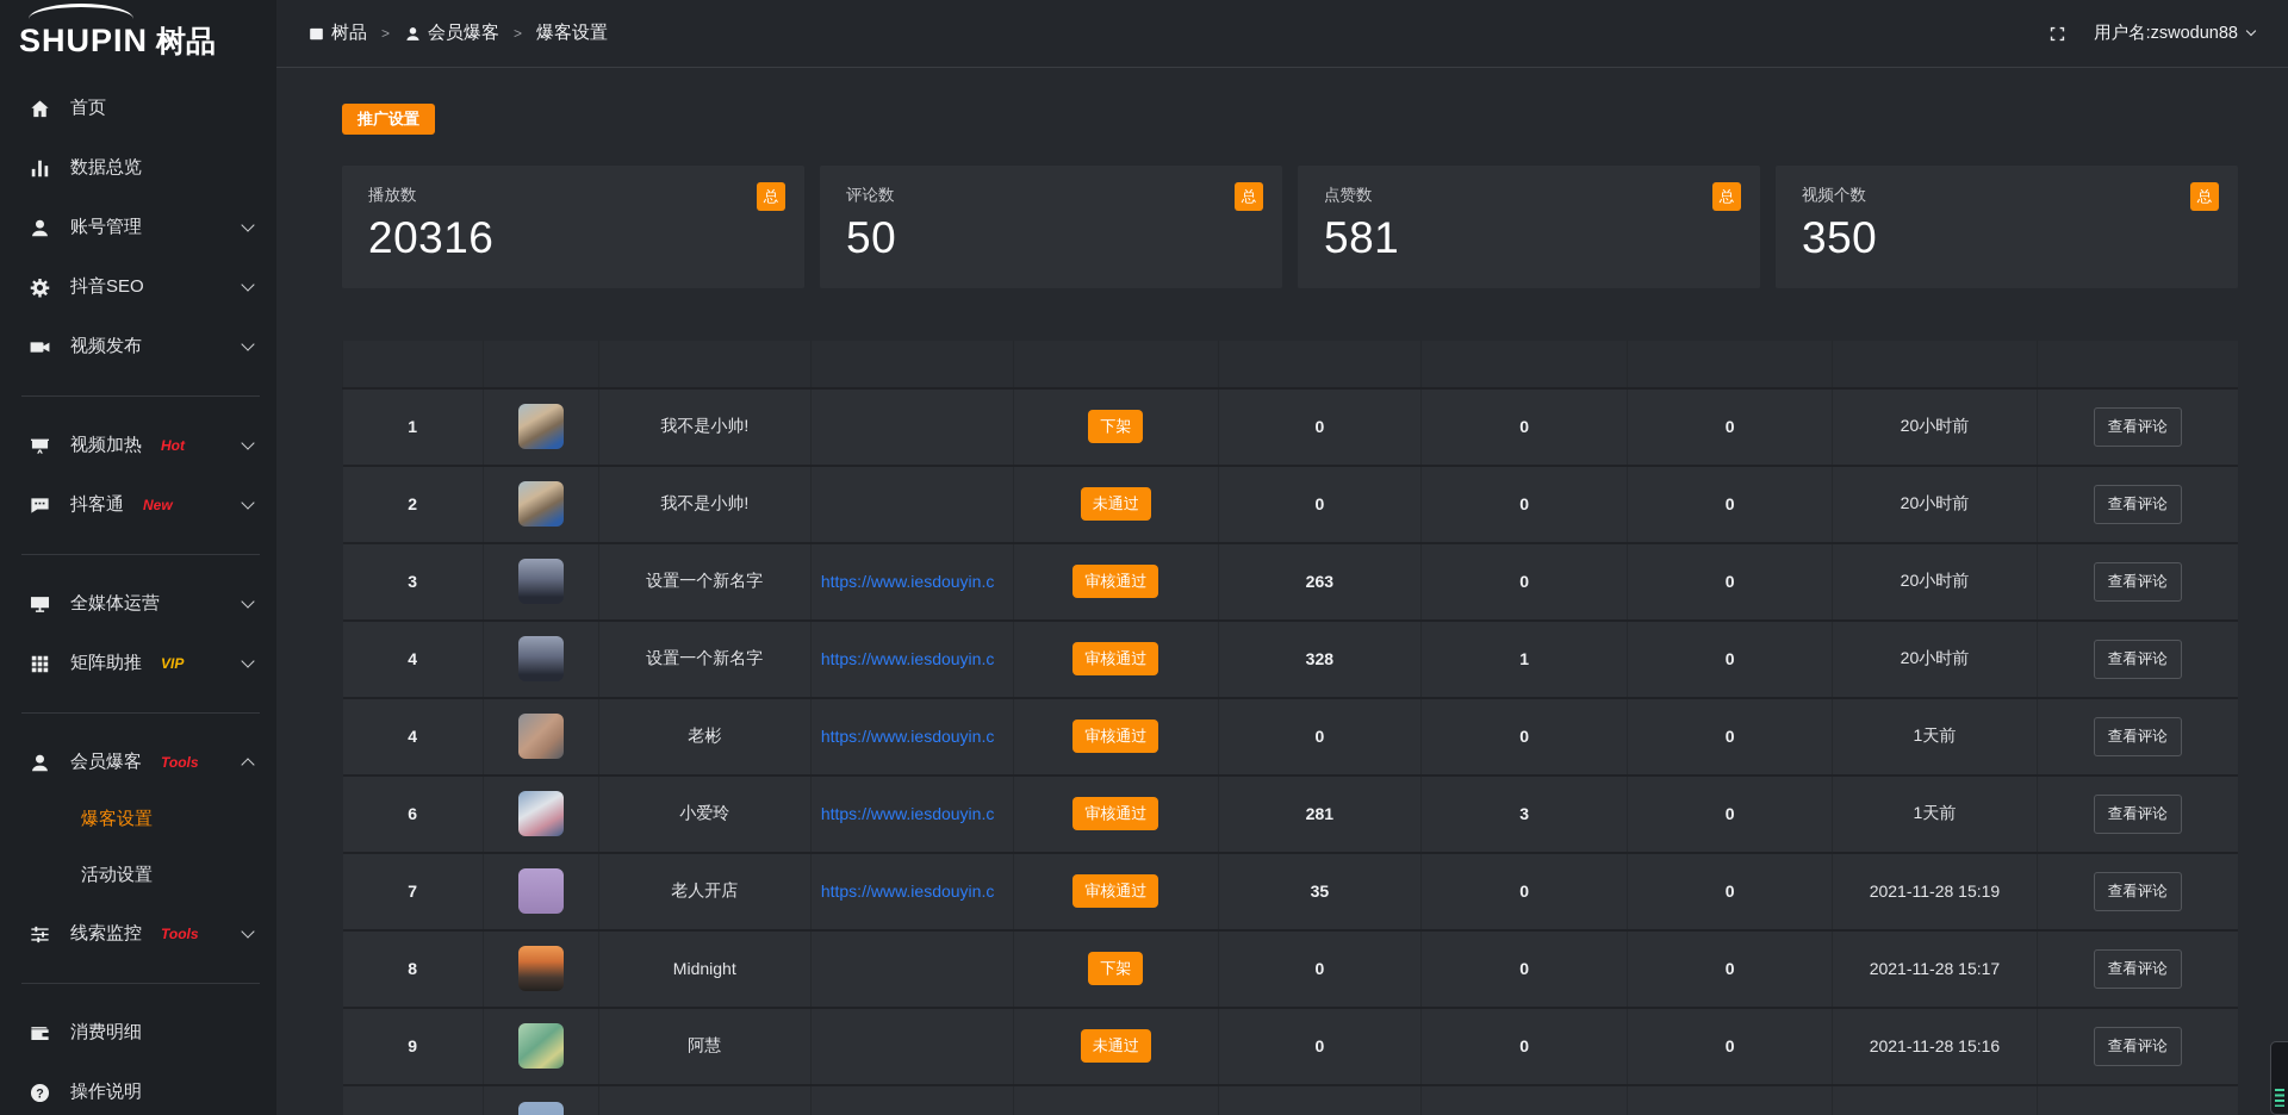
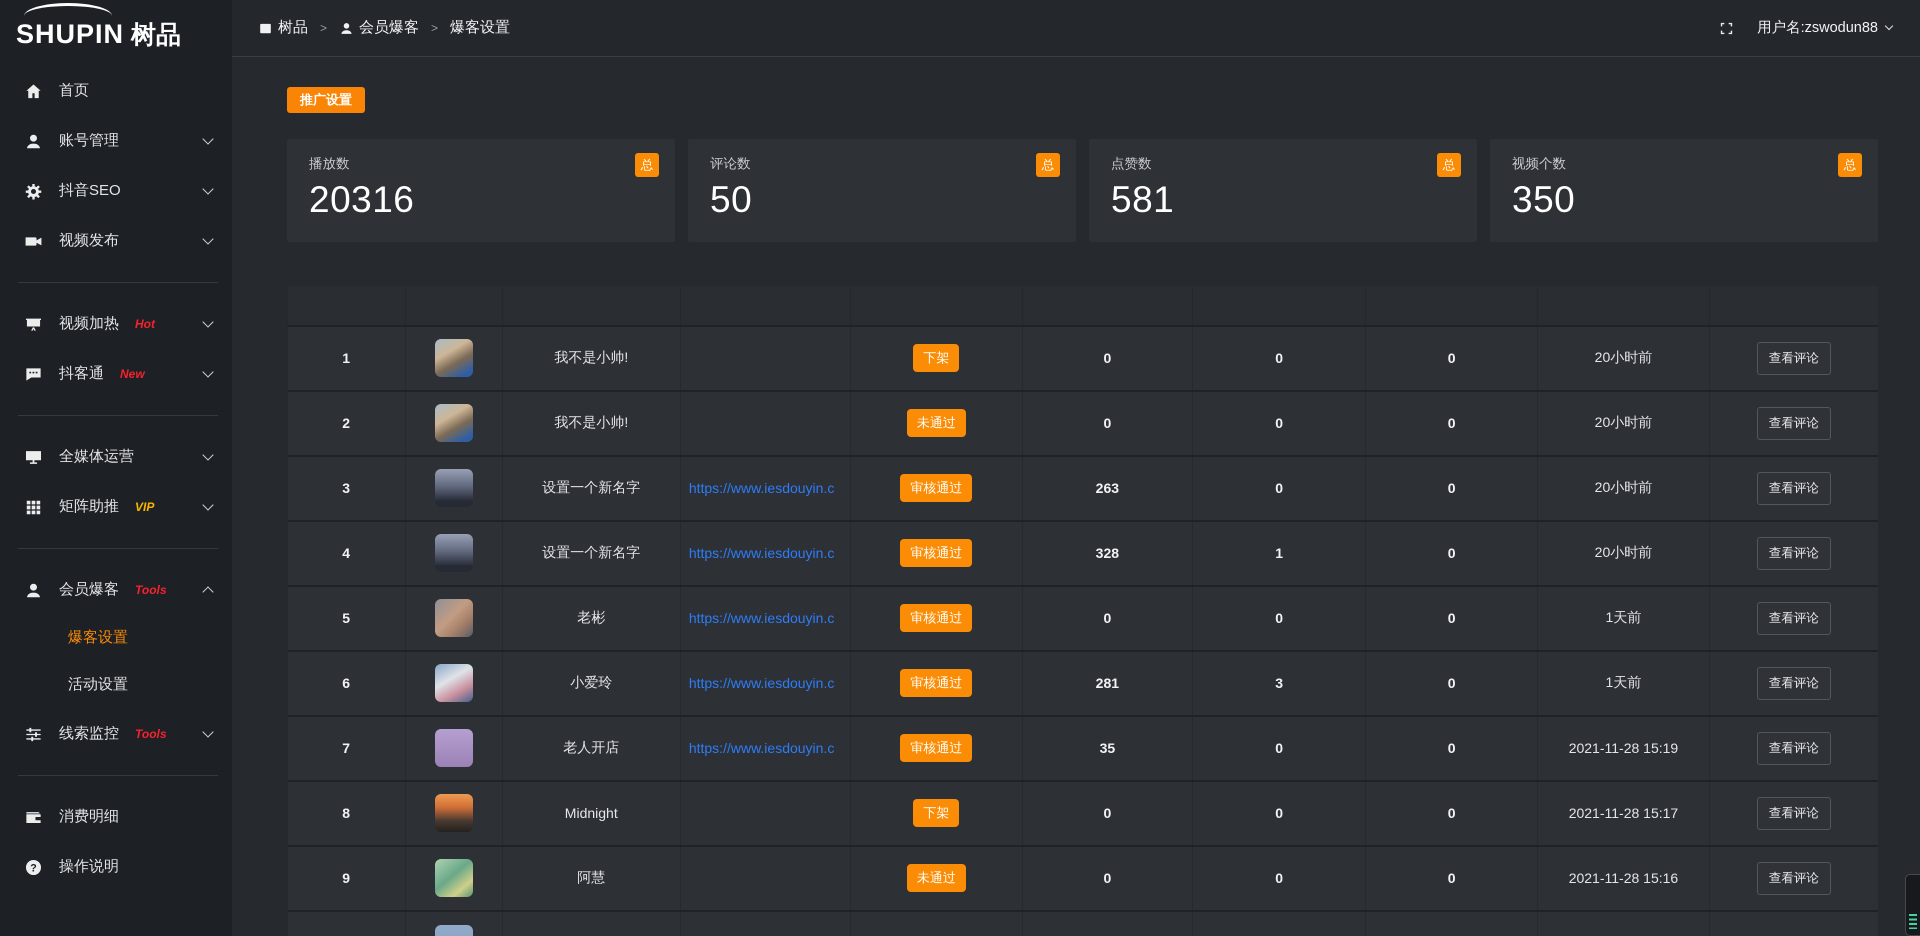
  SHUPIN
  树品
  首页
- 数据总览
  账号管理
  抖音SEO
  视频发布
  视频加热
  Hot
  抖客通
  New
  全媒体运营
  矩阵助推
  VIP
  会员爆客
  Tools
  爆客设置
  活动设置
  线索监控
  Tools
  消费明细
  ?
  操作说明
  树品
  >
  会员爆客
  >
  爆客设置
  用户名:
  zswodun88
  推广设置
  播放数
  20316
  总
  评论数
  50
  总
  点赞数
  581
  总
  视频个数
  350
  总
  1		我不是小帅!		下架	0	0	0	20小时前	查看评论
  2		我不是小帅!		未通过	0	0	0	20小时前	查看评论
  3		设置一个新名字	https://www.iesdouyin.c	审核通过	263	0	0	20小时前	查看评论
  4		设置一个新名字	https://www.iesdouyin.c	审核通过	328	1	0	20小时前	查看评论
- 4		老彬	https://www.iesdouyin.c	审核通过	0	0	0	1天前	查看评论
+ 5		老彬	https://www.iesdouyin.c	审核通过	0	0	0	1天前	查看评论
  6		小爱玲	https://www.iesdouyin.c	审核通过	281	3	0	1天前	查看评论
  7		老人开店	https://www.iesdouyin.c	审核通过	35	0	0	2021-11-28 15:19	查看评论
  8		Midnight		下架	0	0	0	2021-11-28 15:17	查看评论
  9		阿慧		未通过	0	0	0	2021-11-28 15:16	查看评论
